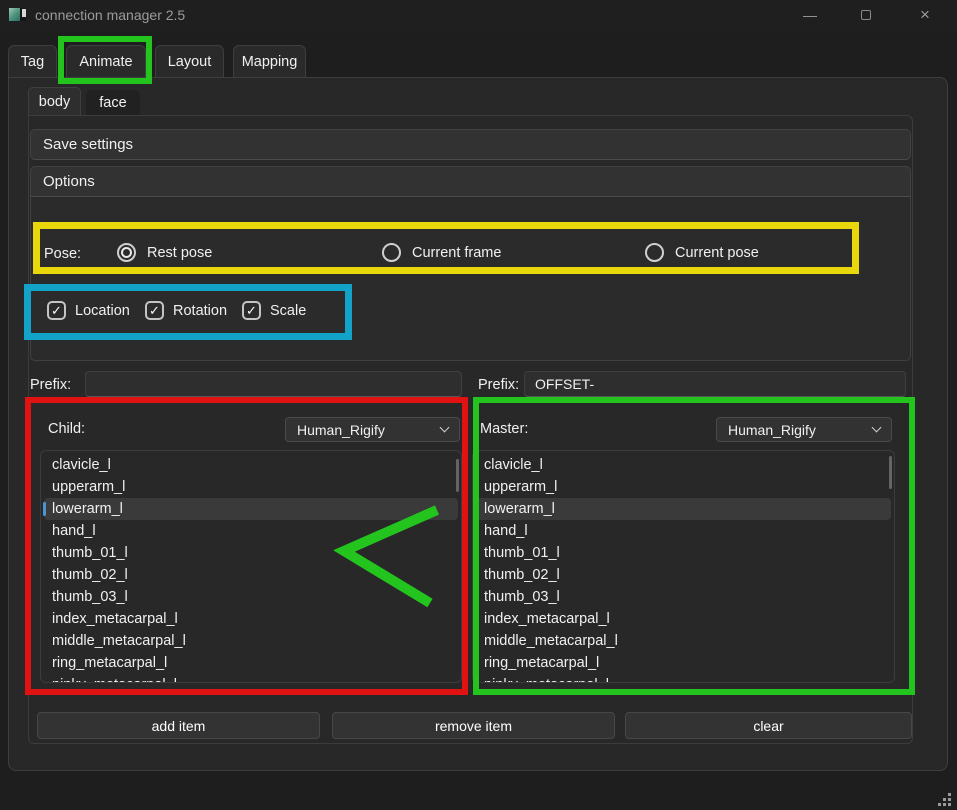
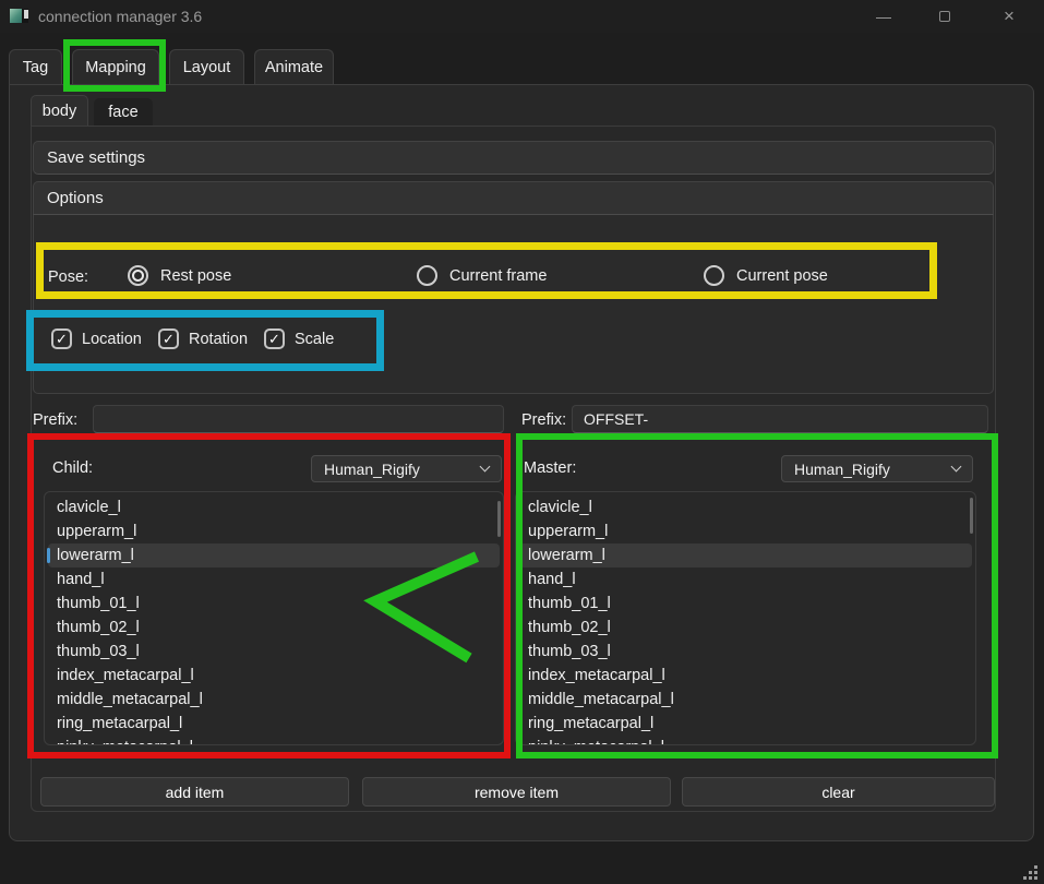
- connection manager 2.5
+ connection manager 3.6
  —
  ×
  Tag
- Animate
+ Mapping
  Layout
- Mapping
+ Animate
  body
  face
  Save settings
  Options
  Pose:
  Rest pose
  Current frame
  Current pose
  ✓
  Location
  ✓
  Rotation
  ✓
  Scale
  Prefix:
  Prefix:
  OFFSET-
  Child:
  Human_Rigify
  Master:
  Human_Rigify
  clavicle_l
  upperarm_l
  lowerarm_l
  hand_l
  thumb_01_l
  thumb_02_l
  thumb_03_l
  index_metacarpal_l
  middle_metacarpal_l
  ring_metacarpal_l
  clavicle_l
  upperarm_l
  lowerarm_l
  hand_l
  thumb_01_l
  thumb_02_l
  thumb_03_l
  index_metacarpal_l
  middle_metacarpal_l
  ring_metacarpal_l
  add item
  remove item
  clear
